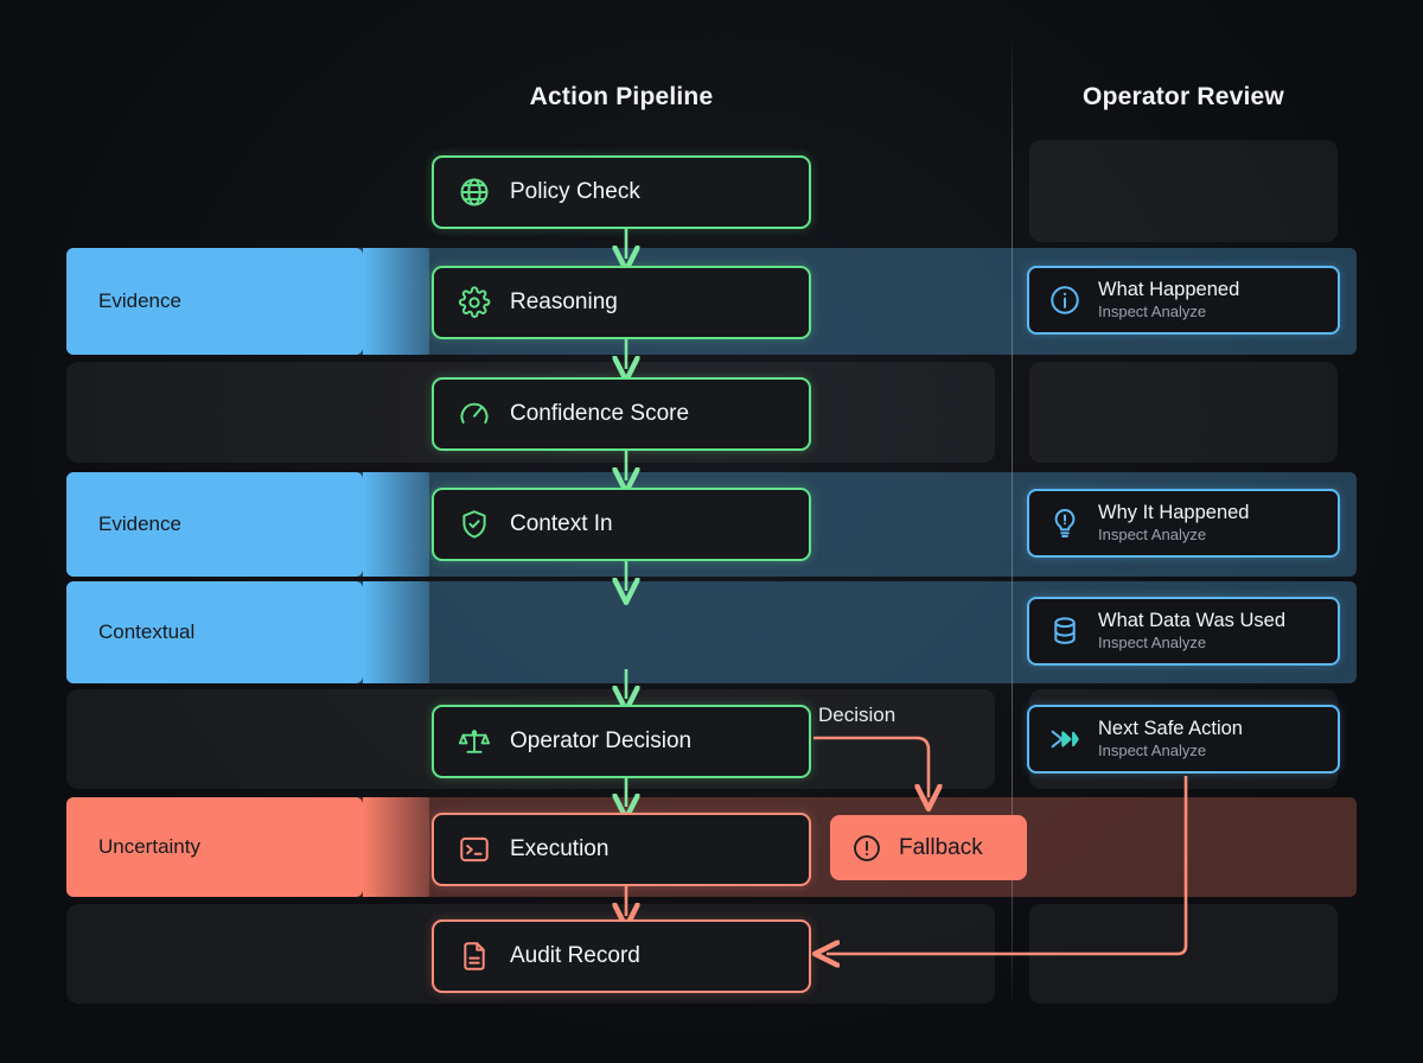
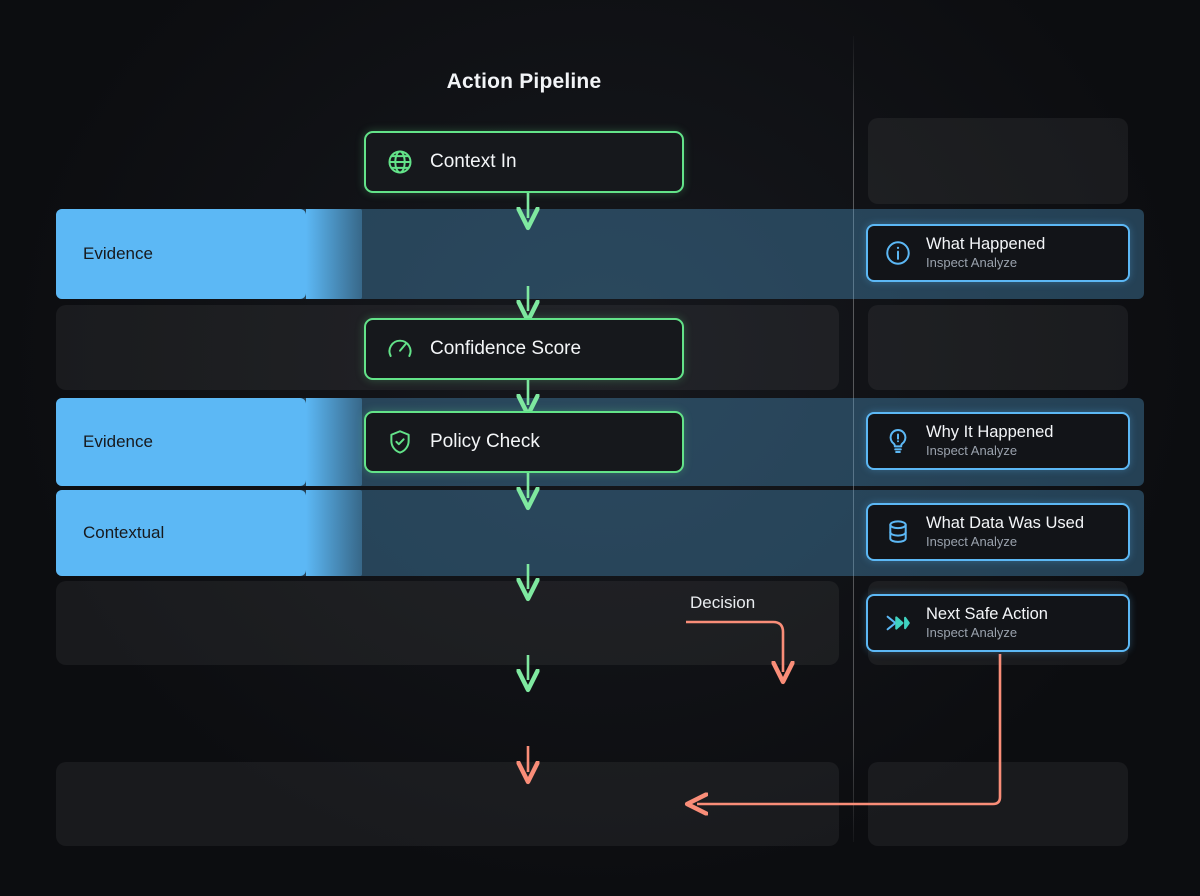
  Action Pipeline
- Operator Review
  Evidence
  Evidence
  Contextual
- Uncertainty
  Decision
- Policy Check
+ Context In
- Reasoning
  Confidence Score
- Context In
+ Policy Check
- Operator Decision
- Execution
- Audit Record
- Fallback
  What Happened
  Inspect Analyze
  Why It Happened
  Inspect Analyze
  What Data Was Used
  Inspect Analyze
  Next Safe Action
  Inspect Analyze
